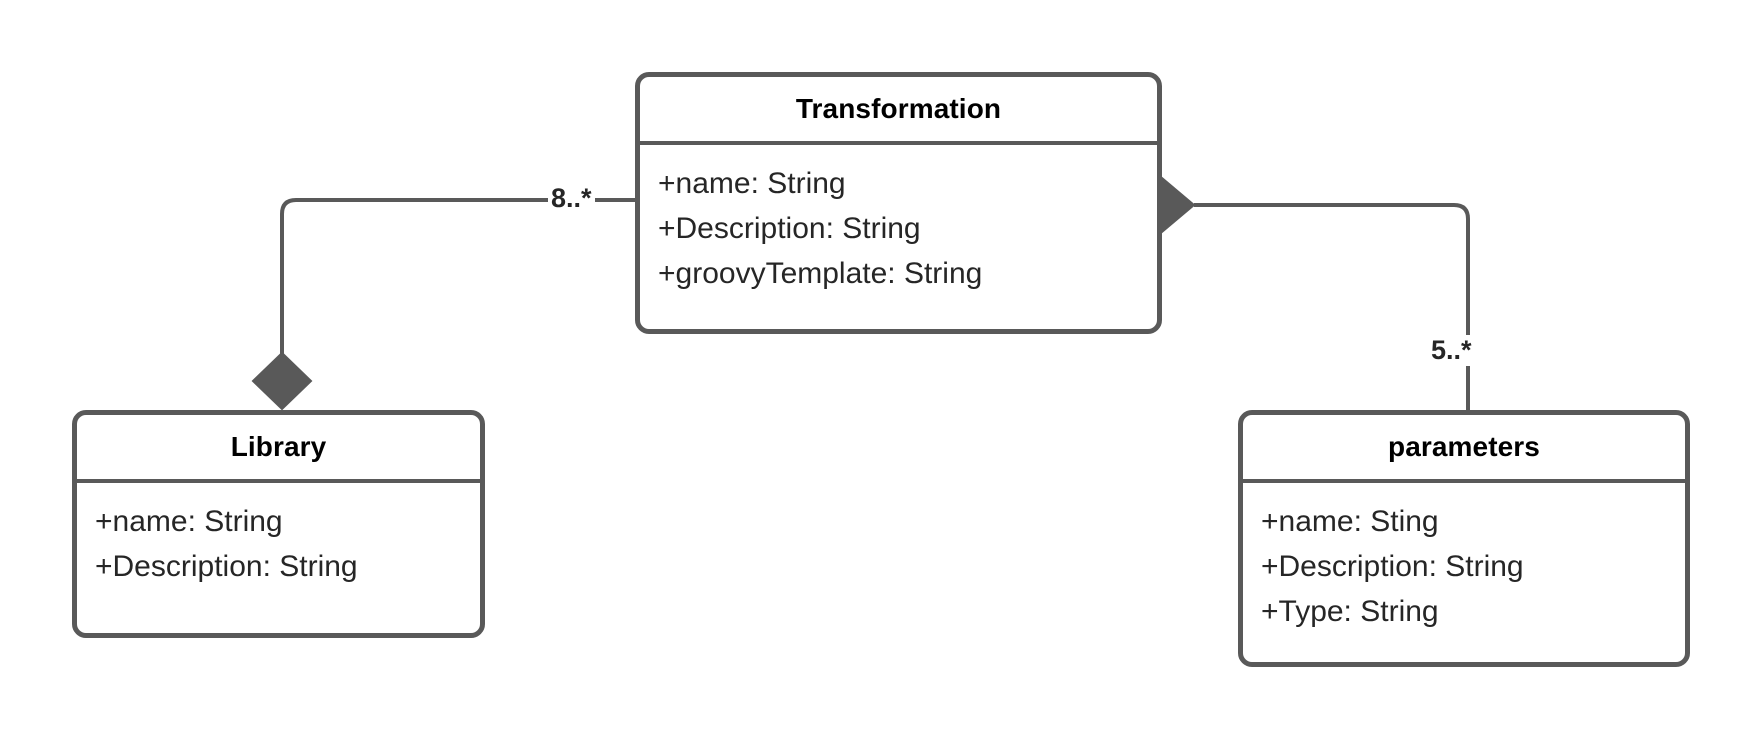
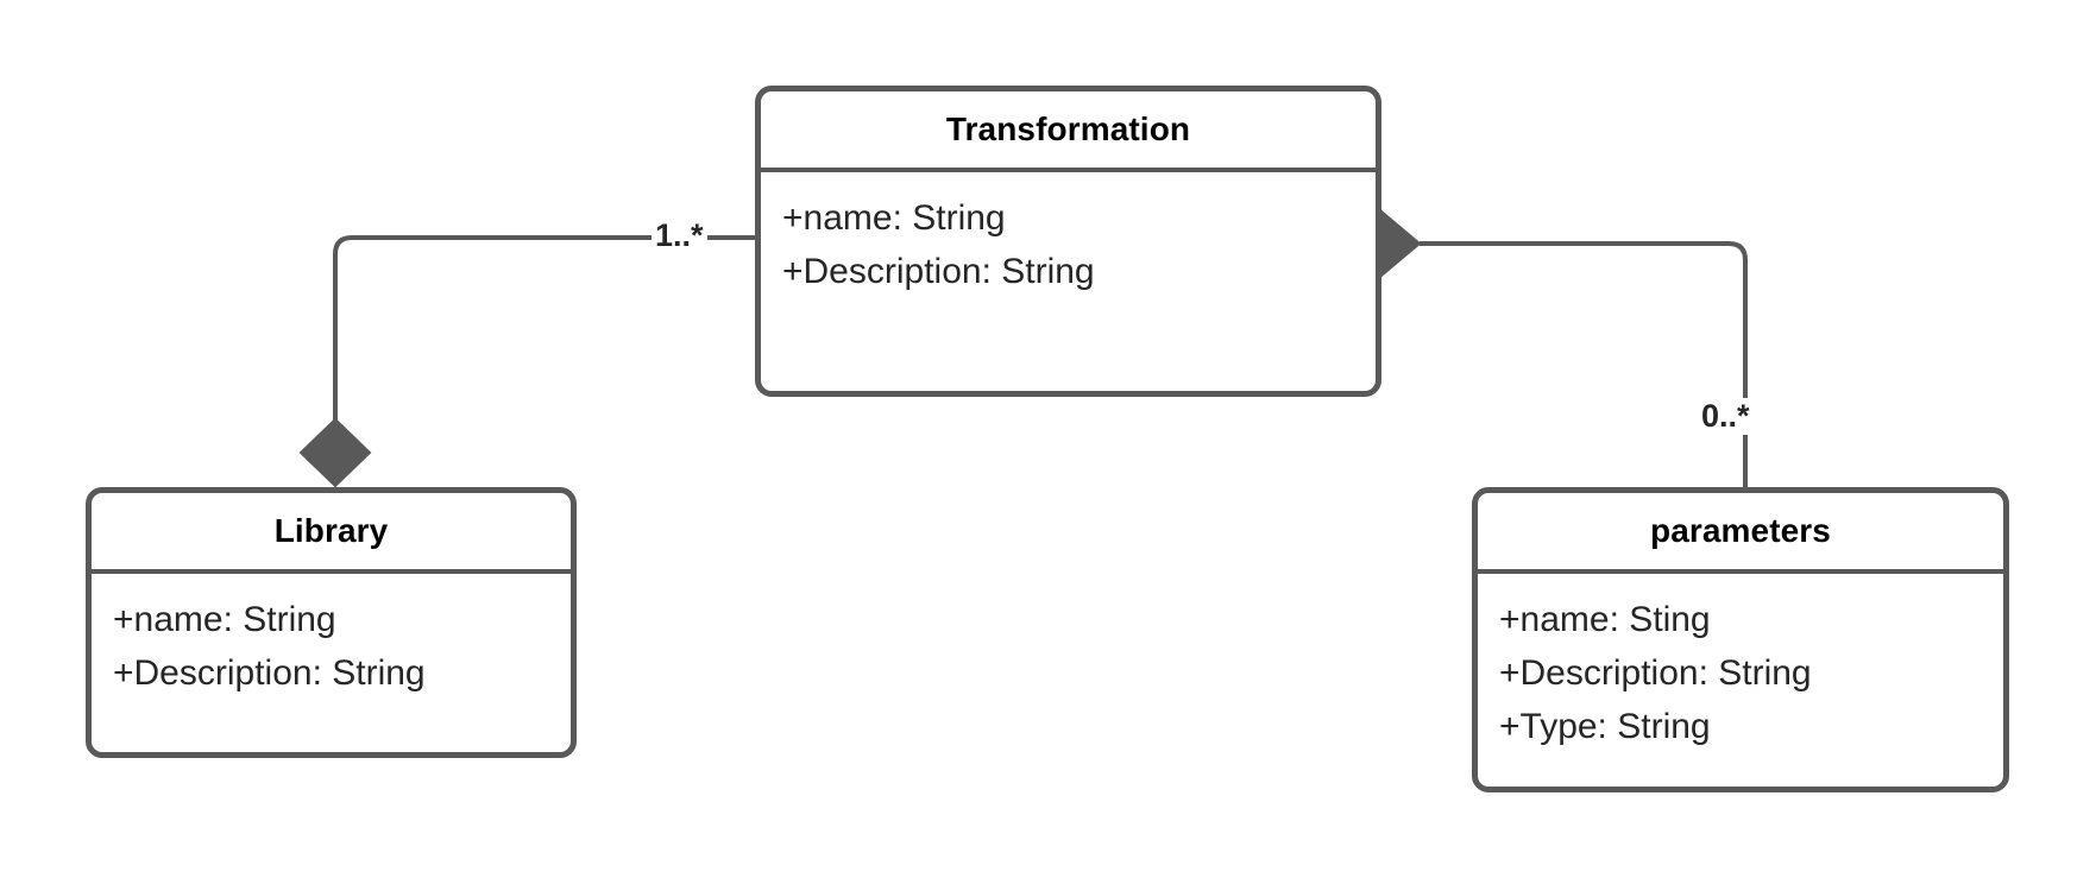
  Transformation
  +name: String
  +Description: String
- +groovyTemplate: String
  Library
  +name: String
  +Description: String
  parameters
  +name: Sting
  +Description: String
  +Type: String
- 8..*
+ 1..*
- 5..*
+ 0..*
